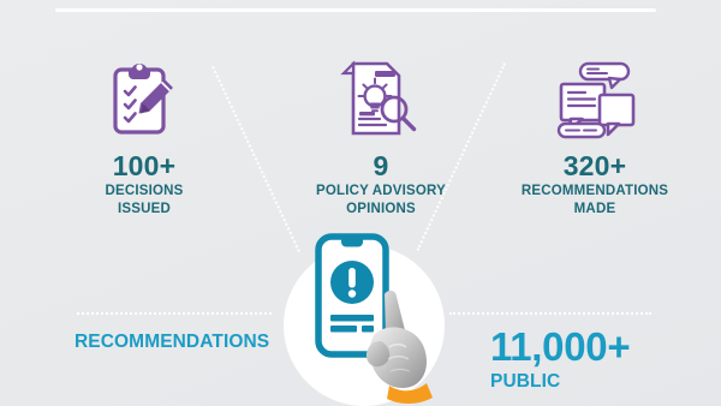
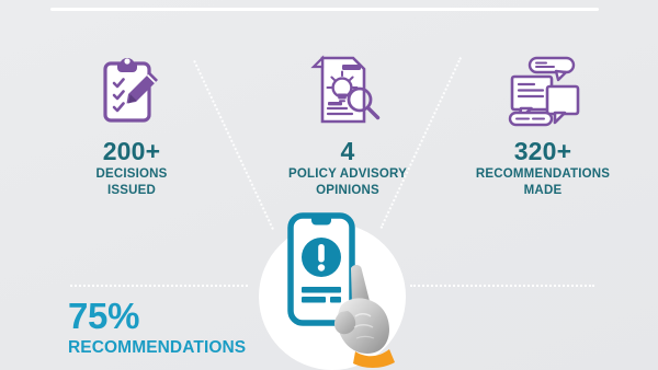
- 100+
+ 200+
  DECISIONS
  ISSUED
- 9
+ 4
  POLICY ADVISORY
  OPINIONS
  320+
  RECOMMENDATIONS
  MADE
+ 75%
  RECOMMENDATIONS
- 11,000+
- PUBLIC
